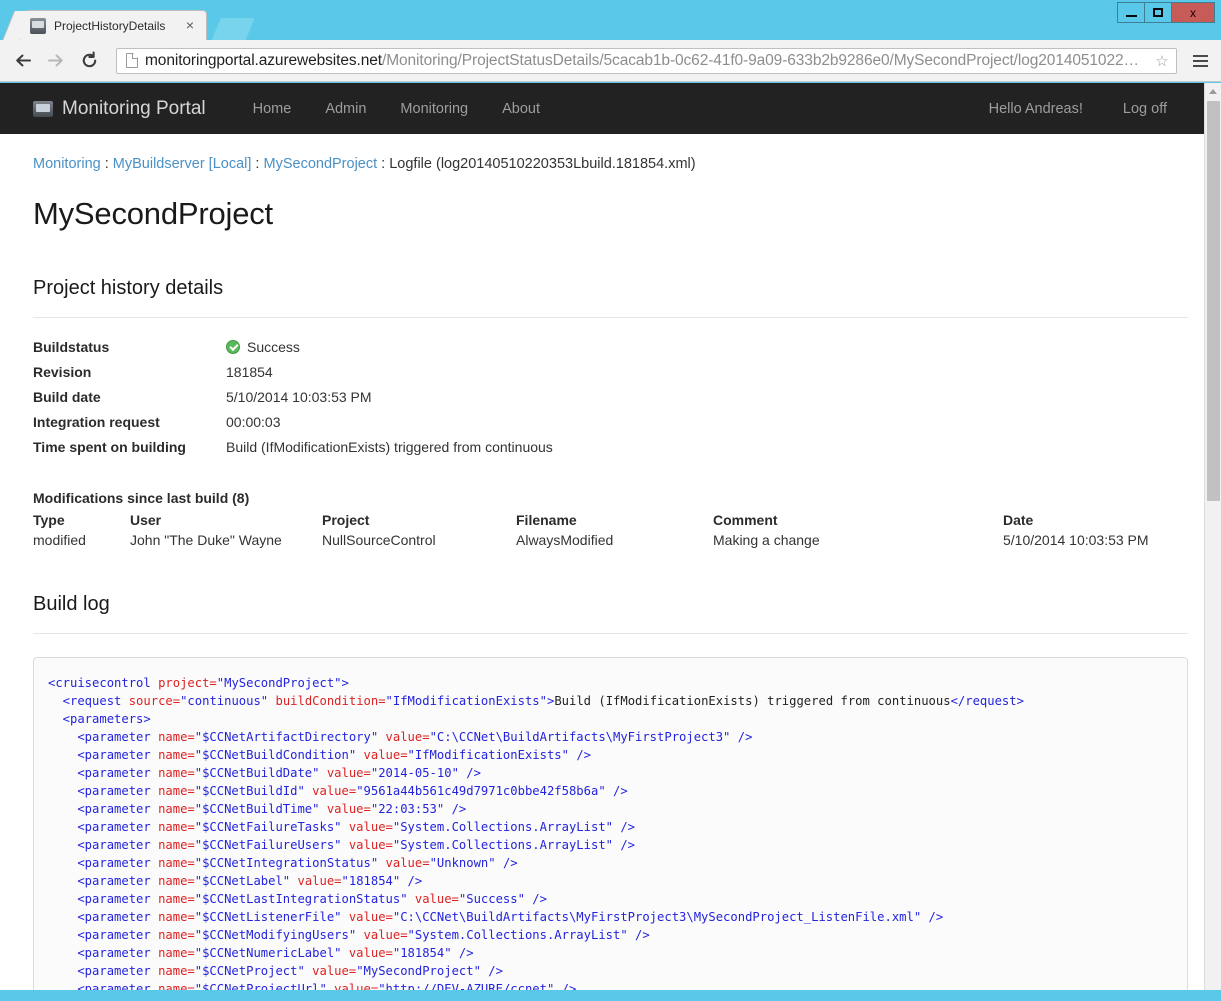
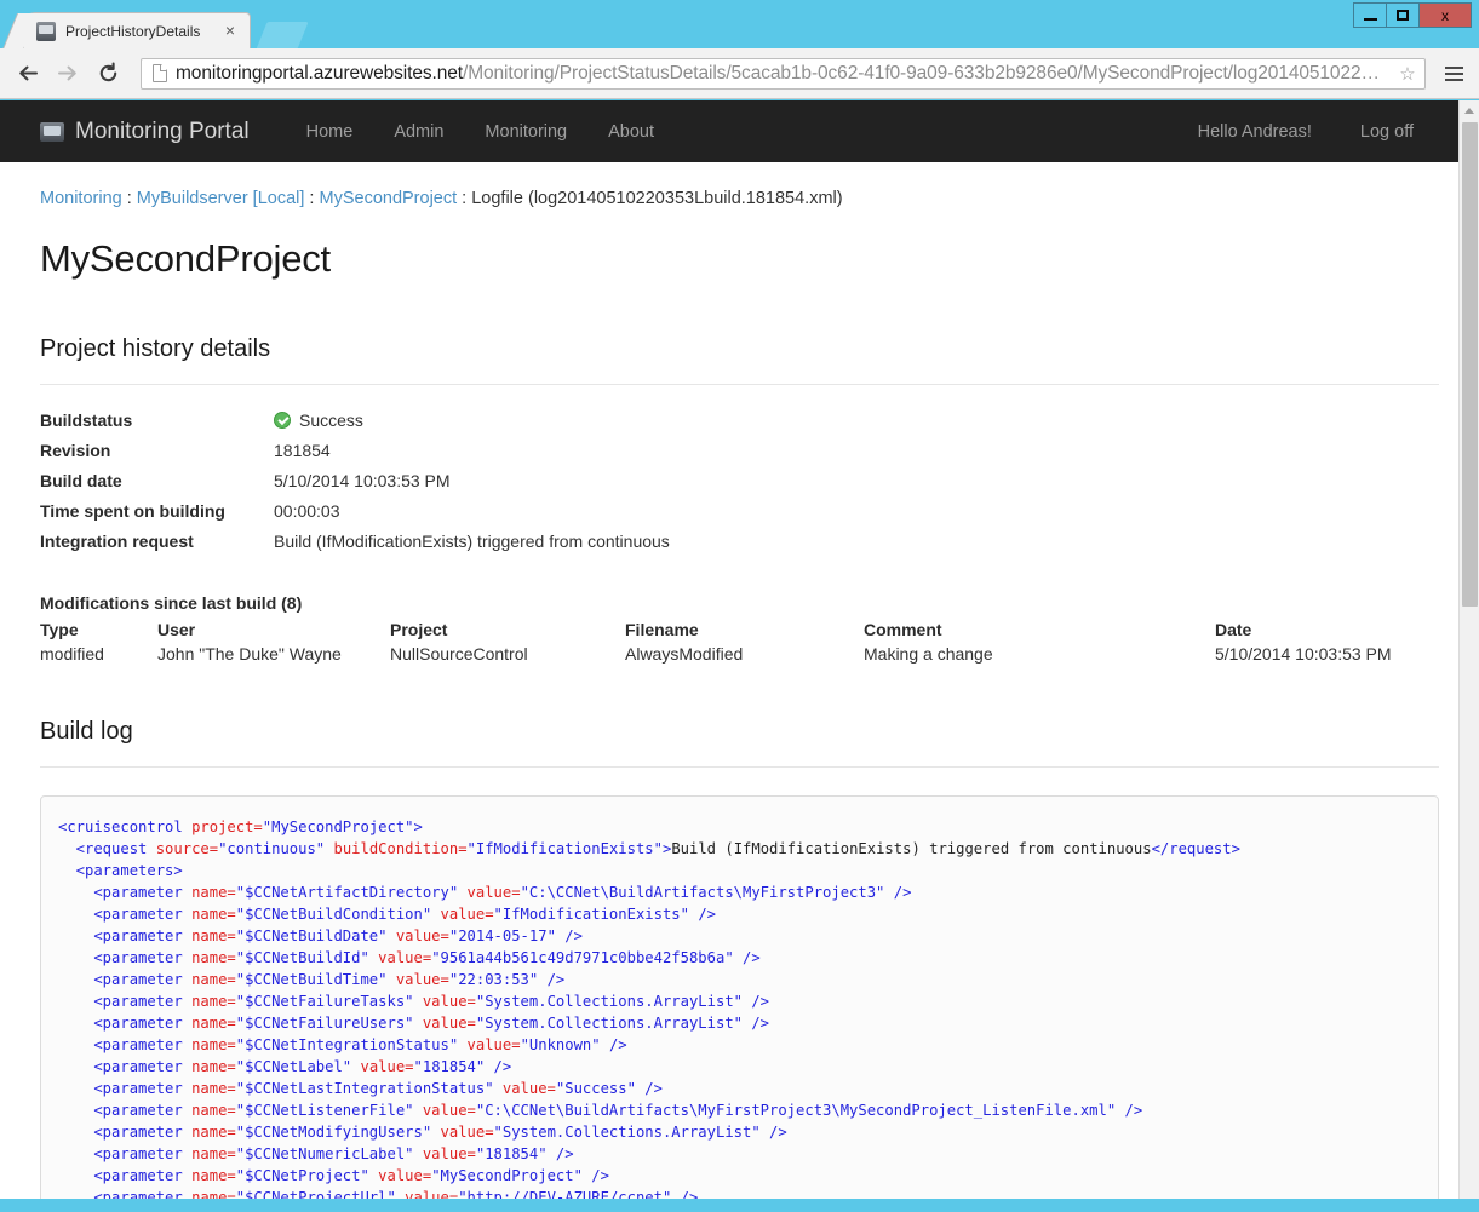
  x
  ProjectHistoryDetails
  ×
  monitoringportal.azurewebsites.net/Monitoring/ProjectStatusDetails/5cacab1b-0c62-41f0-9a09-633b2b9286e0/MySecondProject/log2014051022…
  ☆
  Monitoring Portal
  Home
  Admin
  Monitoring
  About
  Hello Andreas!
  Log off
  Monitoring : MyBuildserver [Local] : MySecondProject : Logfile (log20140510220353Lbuild.181854.xml)
  MySecondProject
  Project history details
  Buildstatus
  Success
  Revision
  181854
  Build date
  5/10/2014 10:03:53 PM
- Integration request
+ Time spent on building
  00:00:03
- Time spent on building
+ Integration request
  Build (IfModificationExists) triggered from continuous
  Modifications since last build (8)
  Type	User	Project	Filename	Comment	Date
  modified	John "The Duke" Wayne	NullSourceControl	AlwaysModified	Making a change	5/10/2014 10:03:53 PM
  Build log
- <cruisecontrol project="MySecondProject"> <request source="continuous" buildCondition="IfModificationExists">Build (IfModificationExists) triggered from continuous</request> <parameters> <parameter name="$CCNetArtifactDirectory" value="C:\CCNet\BuildArtifacts\MyFirstProject3" /> <parameter name="$CCNetBuildCondition" value="IfModificationExists" /> <parameter name="$CCNetBuildDate" value="2014-05-10" /> <parameter name="$CCNetBuildId" value="9561a44b561c49d7971c0bbe42f58b6a" /> <parameter name="$CCNetBuildTime" value="22:03:53" /> <parameter name="$CCNetFailureTasks" value="System.Collections.ArrayList" /> <parameter name="$CCNetFailureUsers" value="System.Collections.ArrayList" /> <parameter name="$CCNetIntegrationStatus" value="Unknown" /> <parameter name="$CCNetLabel" value="181854" /> <parameter name="$CCNetLastIntegrationStatus" value="Success" /> <parameter name="$CCNetListenerFile" value="C:\CCNet\BuildArtifacts\MyFirstProject3\MySecondProject_ListenFile.xml" /> <parameter name="$CCNetModifyingUsers" value="System.Collections.ArrayList" /> <parameter name="$CCNetNumericLabel" value="181854" /> <parameter name="$CCNetProject" value="MySecondProject" /> <parameter name="$CCNetProjectUrl" value="http://DEV-AZURE/ccnet" />
+ <cruisecontrol project="MySecondProject"> <request source="continuous" buildCondition="IfModificationExists">Build (IfModificationExists) triggered from continuous</request> <parameters> <parameter name="$CCNetArtifactDirectory" value="C:\CCNet\BuildArtifacts\MyFirstProject3" /> <parameter name="$CCNetBuildCondition" value="IfModificationExists" /> <parameter name="$CCNetBuildDate" value="2014-05-17" /> <parameter name="$CCNetBuildId" value="9561a44b561c49d7971c0bbe42f58b6a" /> <parameter name="$CCNetBuildTime" value="22:03:53" /> <parameter name="$CCNetFailureTasks" value="System.Collections.ArrayList" /> <parameter name="$CCNetFailureUsers" value="System.Collections.ArrayList" /> <parameter name="$CCNetIntegrationStatus" value="Unknown" /> <parameter name="$CCNetLabel" value="181854" /> <parameter name="$CCNetLastIntegrationStatus" value="Success" /> <parameter name="$CCNetListenerFile" value="C:\CCNet\BuildArtifacts\MyFirstProject3\MySecondProject_ListenFile.xml" /> <parameter name="$CCNetModifyingUsers" value="System.Collections.ArrayList" /> <parameter name="$CCNetNumericLabel" value="181854" /> <parameter name="$CCNetProject" value="MySecondProject" /> <parameter name="$CCNetProjectUrl" value="http://DEV-AZURE/ccnet" />
